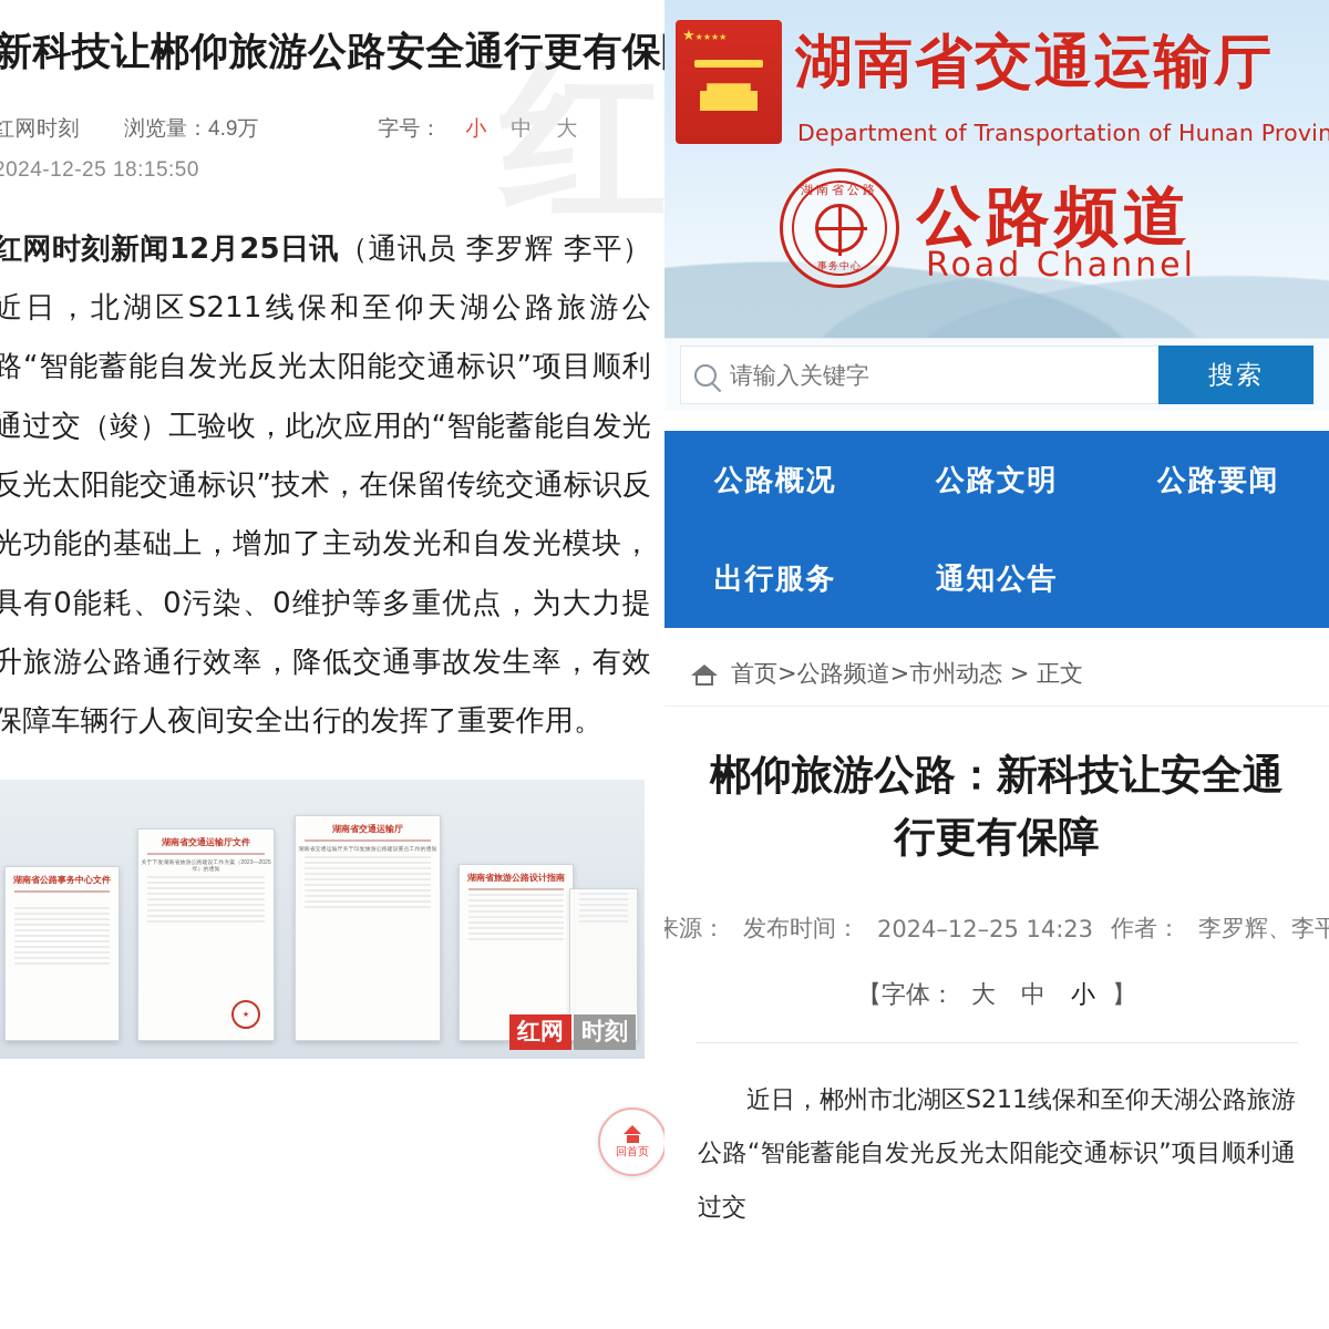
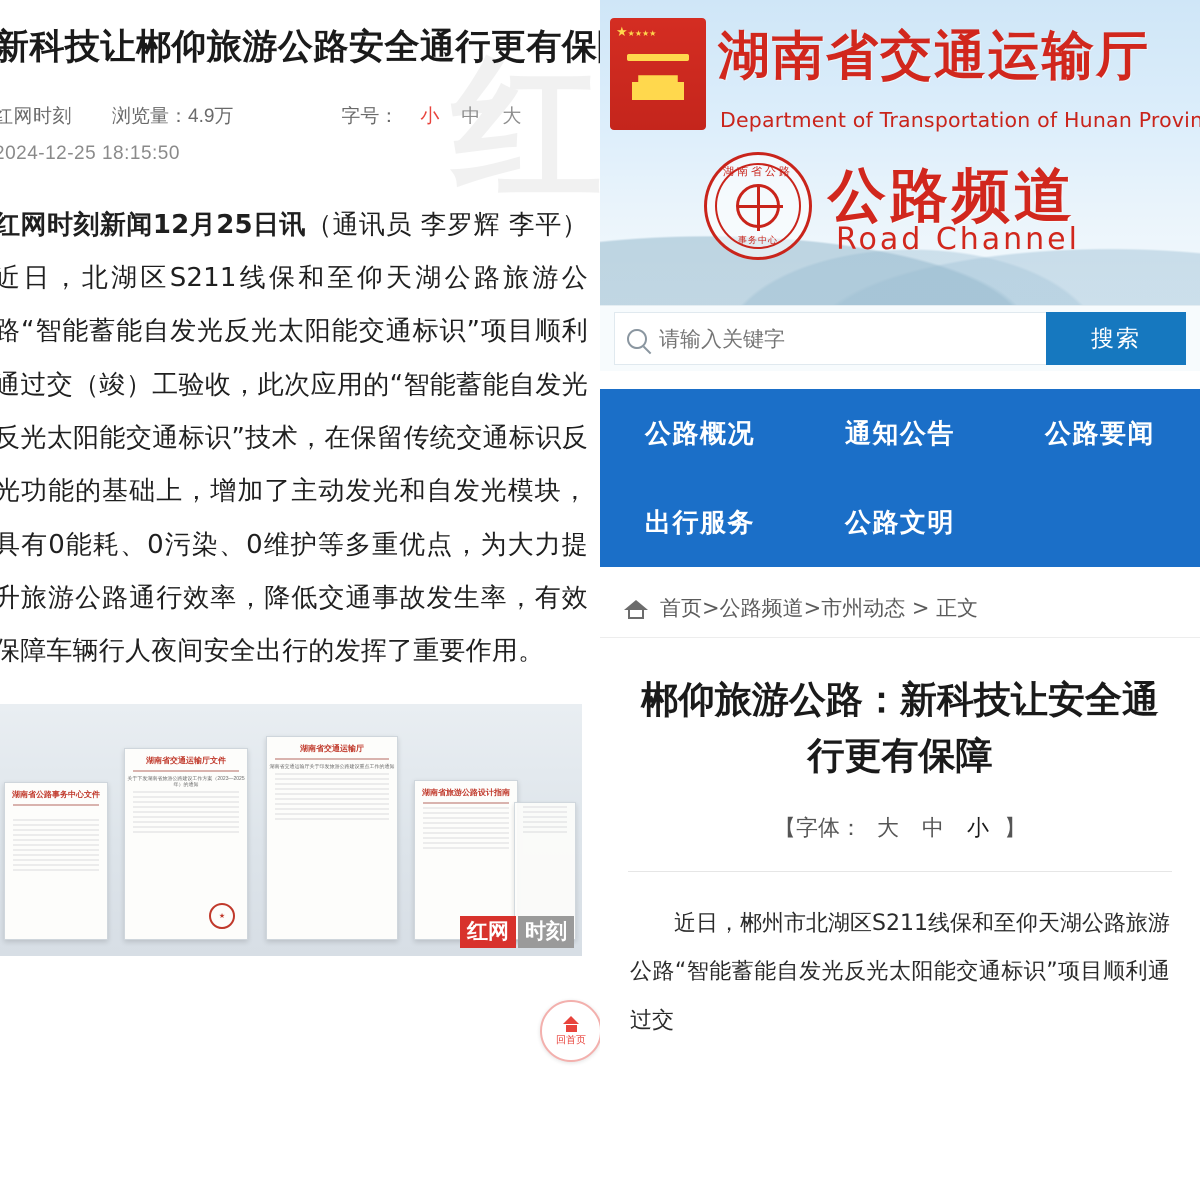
  红
  新科技让郴仰旅游公路安全通行更有保
  红网时刻
  浏览量：4.9万
  字号：
  小
  中
  大
  024-12-25 18:15:50
  红网时刻新闻12月25日讯（通讯员 李罗辉 李平）近日，北湖区S211线保和至仰天湖公路旅游公路“智能蓄能自发光反光太阳能交通标识”项目顺利通过交（竣）工验收，此次应用的“智能蓄能自发光反光太阳能交通标识”技术，在保留传统交通标识反光功能的基础上，增加了主动发光和自发光模块，具有0能耗、0污染、0维护等多重优点，为大力提升旅游公路通行效率，降低交通事故发生率，有效保障车辆行人夜间安全出行的发挥了重要作用。
  湖南省公路事务中心文件
  湖南省交通运输厅文件
  湖南省交通运输厅
  湖南省旅游公路设计指南
  红网
  时刻
  回首页
  ★★★★★
  湖南省交通运输厅
  Department of Transportation of Hunan Provin
  湖南省公路
  事务中心
  公路频道
  Road Channel
  请输入关键字
  搜索
  公路概况
- 公路文明
+ 通知公告
  公路要闻
  出行服务
- 通知公告
+ 公路文明
  首页>公路频道>市州动态 > 正文
  郴仰旅游公路：新科技让安全通
  行更有保障
- 来源：
- 发布时间：
- 2024–12–25 14:23
- 作者：
- 李罗辉、李平
  【字体： 大 中 小 】
  近日，郴州市北湖区S211线保和至仰天湖公路旅游公路“智能蓄能自发光反光太阳能交通标识”项目顺利通过交
